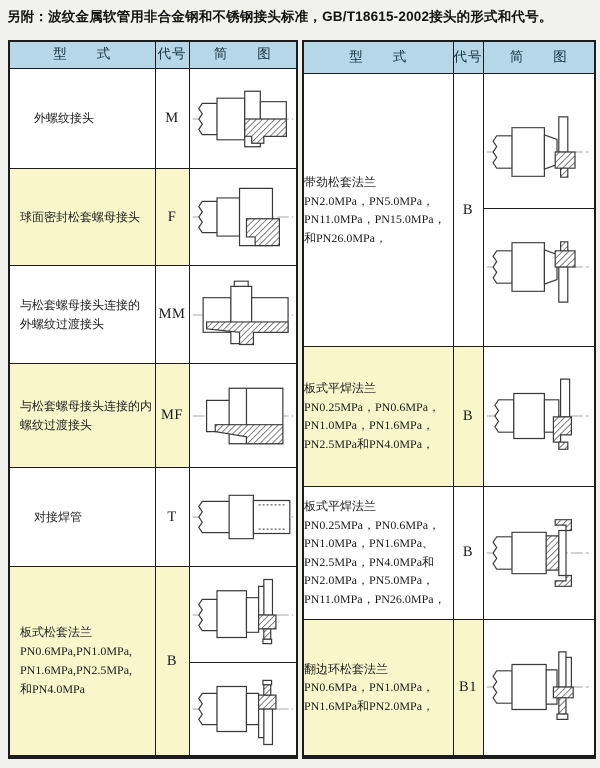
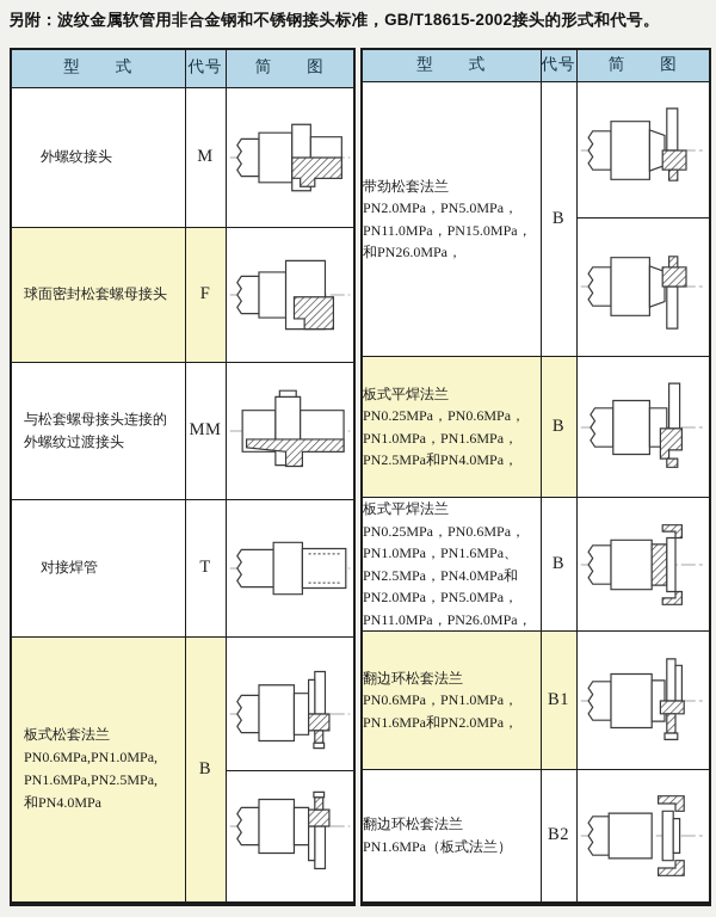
  另附：波纹金属软管用非合金钢和不锈钢接头标准，GB/T18615-2002接头的形式和代号。
  型 式	代号	简 图
  外螺纹接头	M
  球面密封松套螺母接头	F
  与松套螺母接头连接的 外螺纹过渡接头	MM
- 与松套螺母接头连接的内 螺纹过渡接头	MF
  对接焊管	T
  板式松套法兰 PN0.6MPa,PN1.0MPa, PN1.6MPa,PN2.5MPa, 和PN4.0MPa	B
  型 式	代号	简 图
  带劲松套法兰 PN2.0MPa，PN5.0MPa， PN11.0MPa，PN15.0MPa， 和PN26.0MPa，	B
  板式平焊法兰 PN0.25MPa，PN0.6MPa， PN1.0MPa，PN1.6MPa， PN2.5MPa和PN4.0MPa，	B
  板式平焊法兰 PN0.25MPa，PN0.6MPa， PN1.0MPa，PN1.6MPa、 PN2.5MPa，PN4.0MPa和 PN2.0MPa，PN5.0MPa， PN11.0MPa，PN26.0MPa，	B
  翻边环松套法兰 PN0.6MPa，PN1.0MPa， PN1.6MPa和PN2.0MPa，	B1
+ 翻边环松套法兰 PN1.6MPa（板式法兰）	B2
